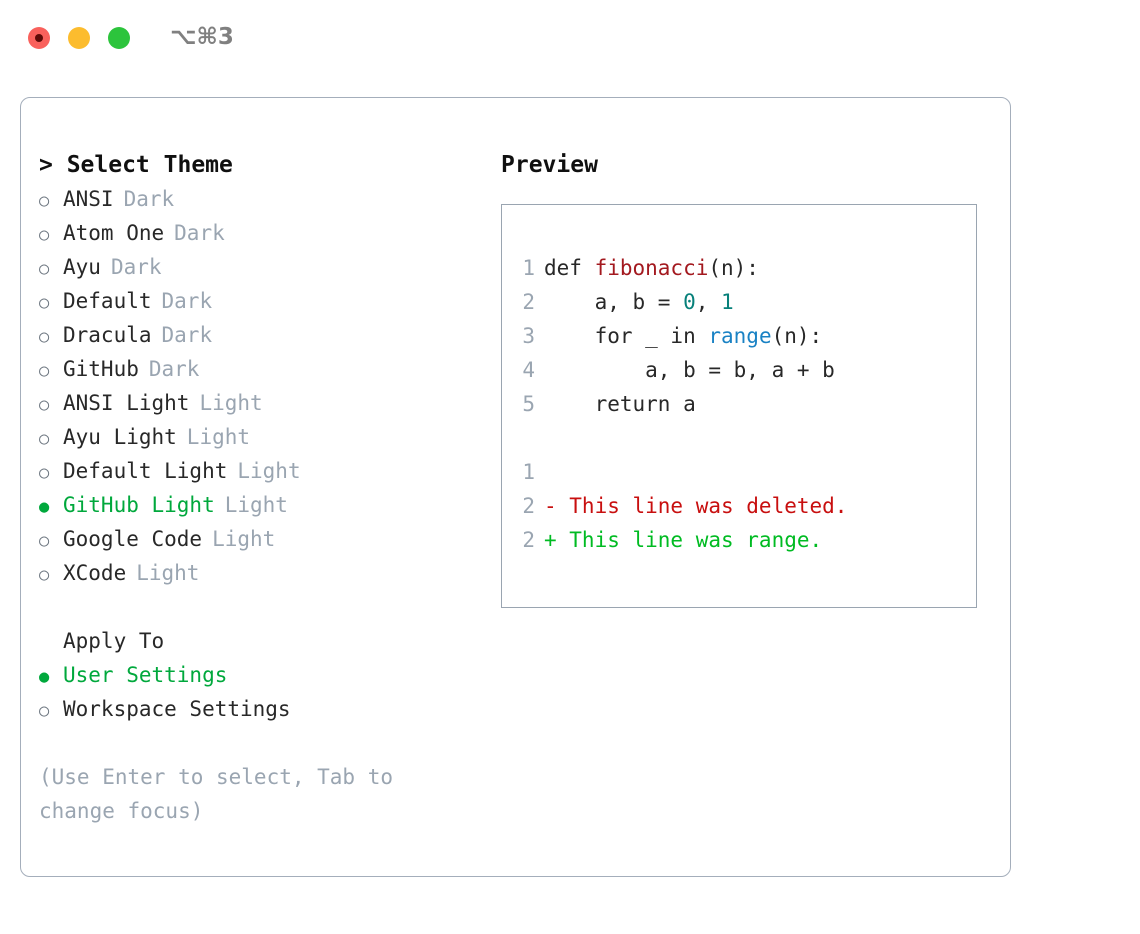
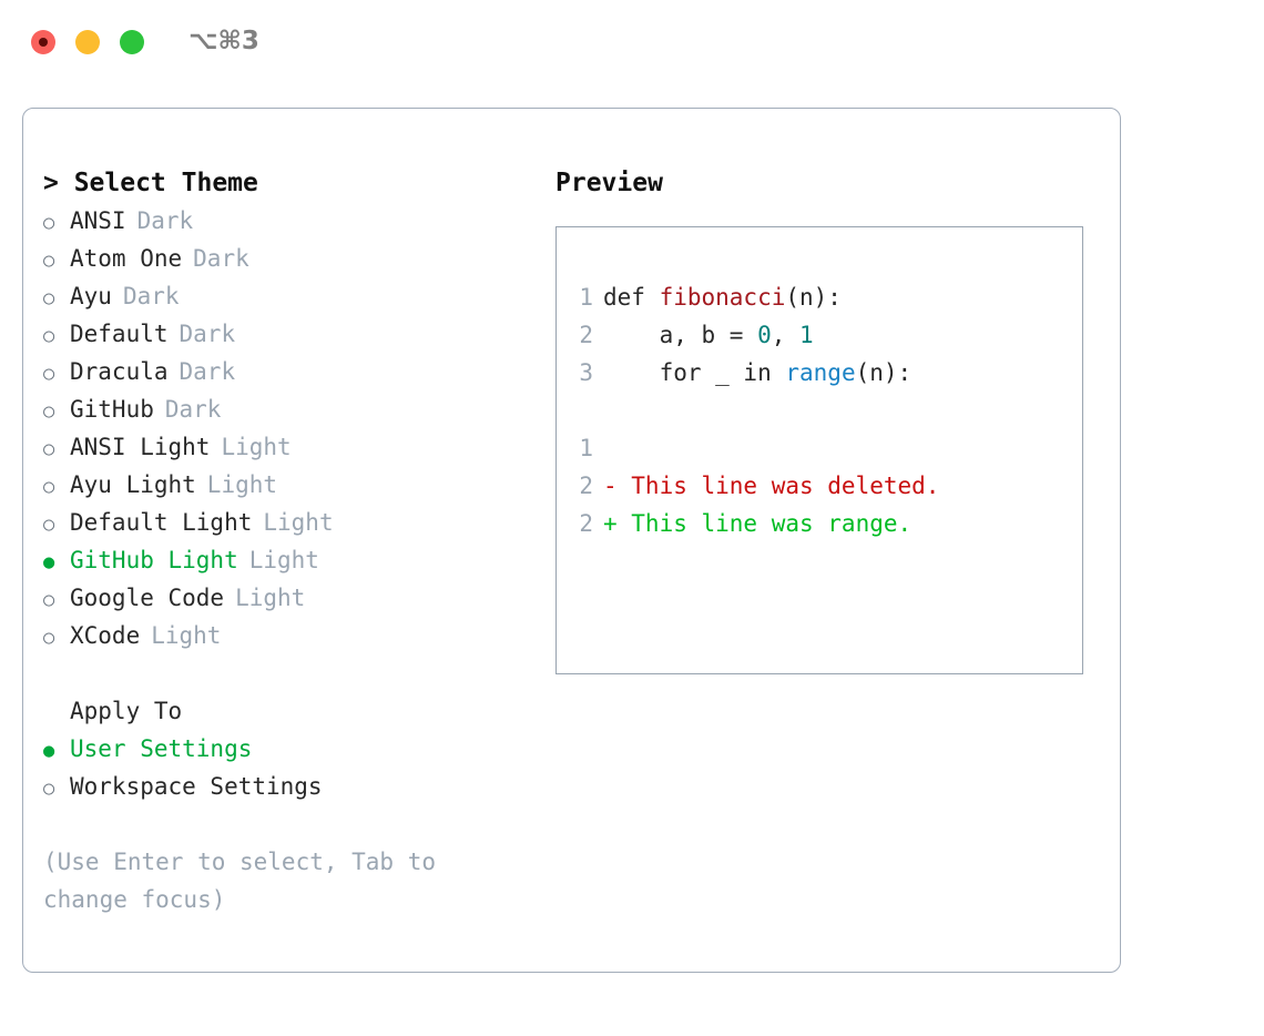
  ⌥⌘3
  > Select Theme
  ○
  ANSI
  Dark
  ○
  Atom One
  Dark
  ○
  Ayu
  Dark
  ○
  Default
  Dark
  ○
  Dracula
  Dark
  ○
  GitHub
  Dark
  ○
  ANSI Light
  Light
  ○
  Ayu Light
  Light
  ○
  Default Light
  Light
  ●
  GitHub Light
  Light
  ○
  Google Code
  Light
  ○
  XCode
  Light
  Apply To
  ●
  User Settings
  ○
  Workspace Settings
  (Use Enter to select, Tab to change focus)
  Preview
  1
  def fibonacci(n):
  2
  a, b = 0, 1
  3
  for _ in range(n):
- 4
- a, b = b, a + b
- 5
- return a
  1
  2
  - This line was deleted.
  2
  + This line was range.
